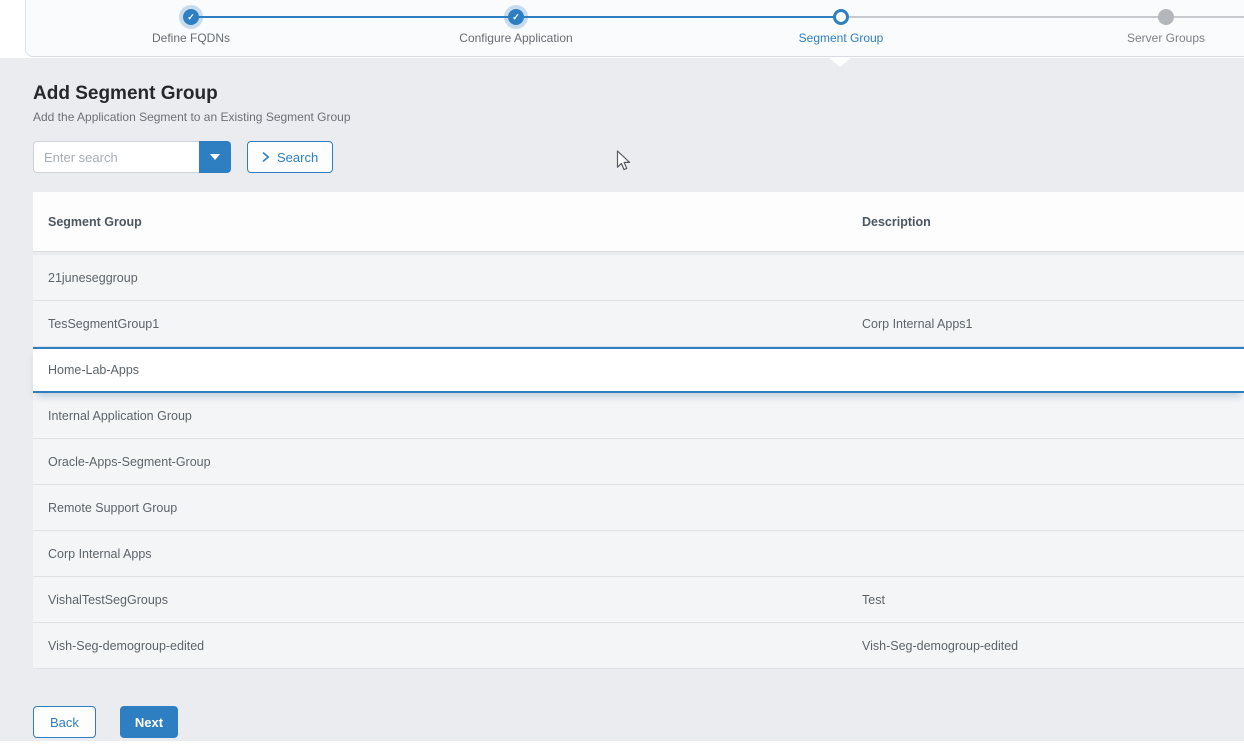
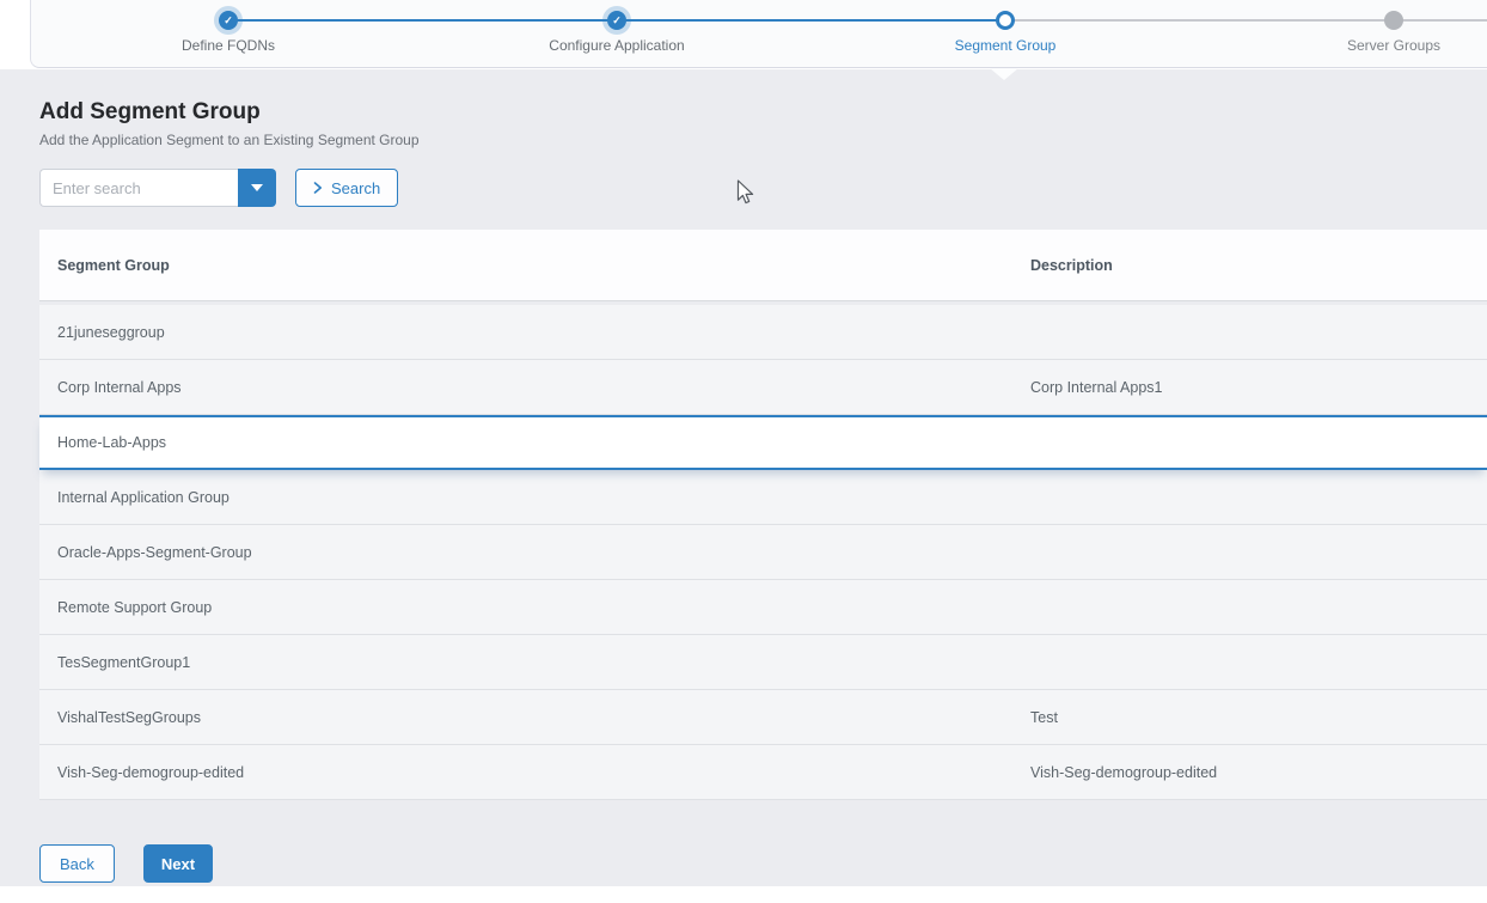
  ✓
  Define FQDNs
  ✓
  Configure Application
  Segment Group
  Server Groups
  Add Segment Group
  Add the Application Segment to an Existing Segment Group
  Enter search
  Search
  Segment Group
  Description
  21juneseggroup
- TesSegmentGroup1
+ Corp Internal Apps
  Corp Internal Apps1
  Home-Lab-Apps
  Internal Application Group
  Oracle-Apps-Segment-Group
  Remote Support Group
- Corp Internal Apps
+ TesSegmentGroup1
  VishalTestSegGroups
  Test
  Vish-Seg-demogroup-edited
  Vish-Seg-demogroup-edited
  Back
  Next
